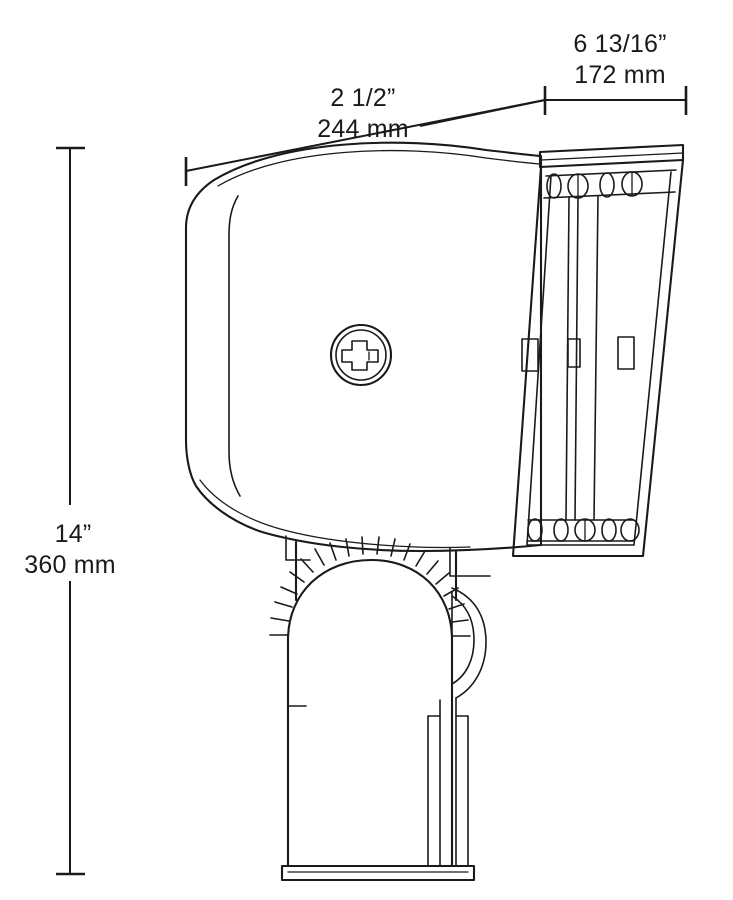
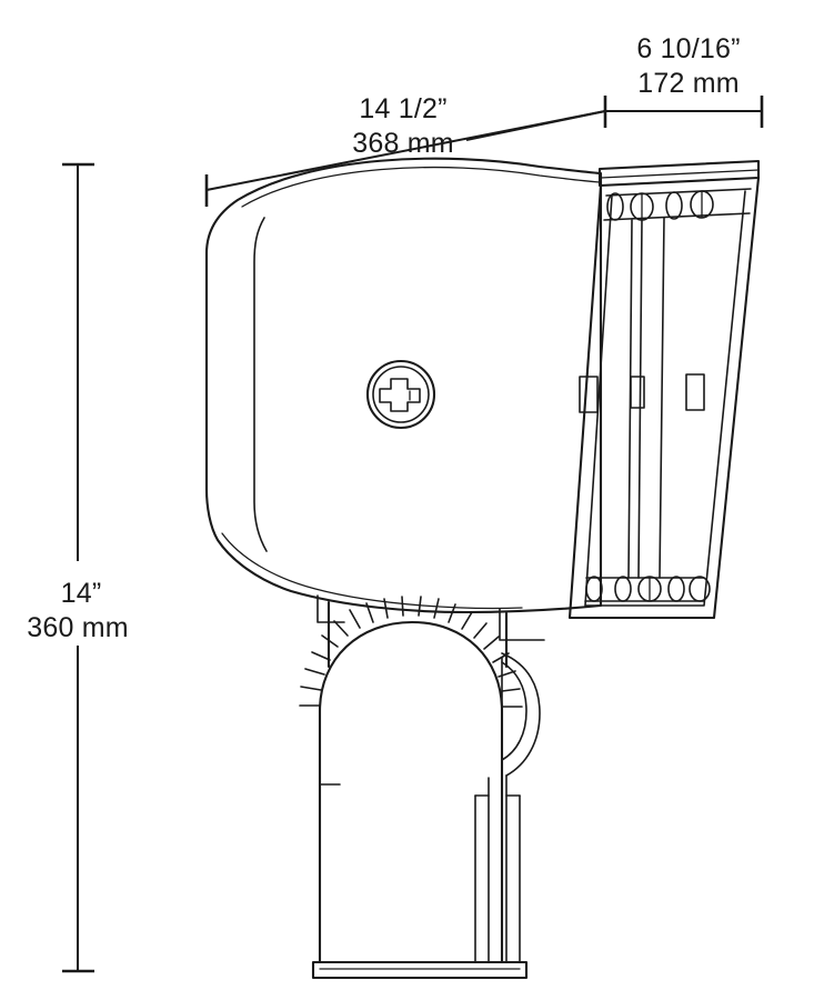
- 6 13/16”
+ 6 10/16”
  172 mm
- 2 1/2”
+ 14 1/2”
- 244 mm
+ 368 mm
  14”
  360 mm
